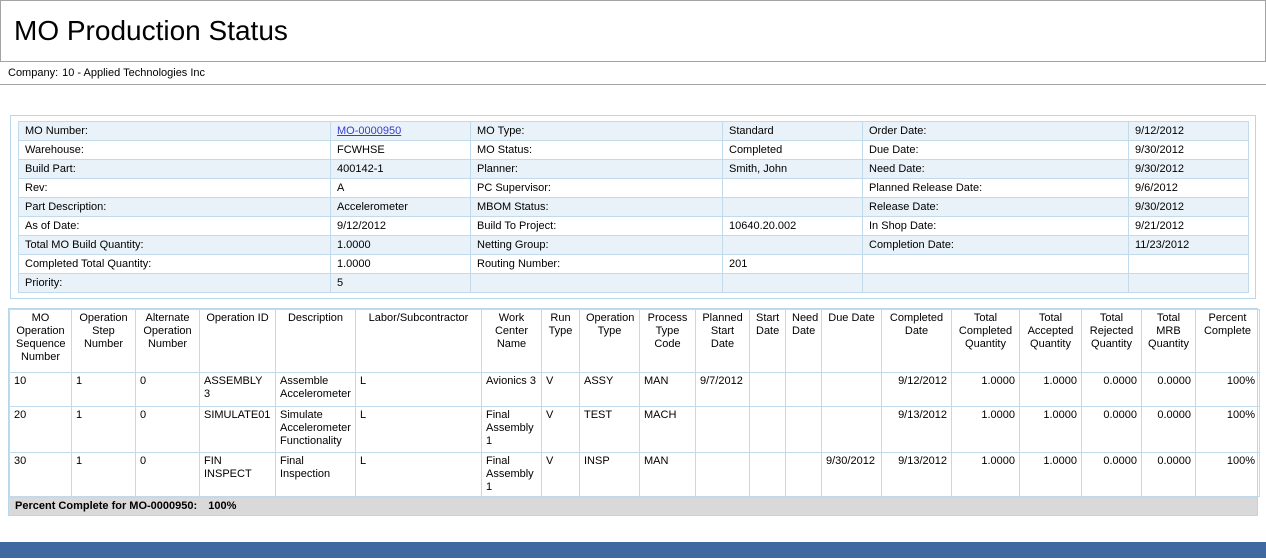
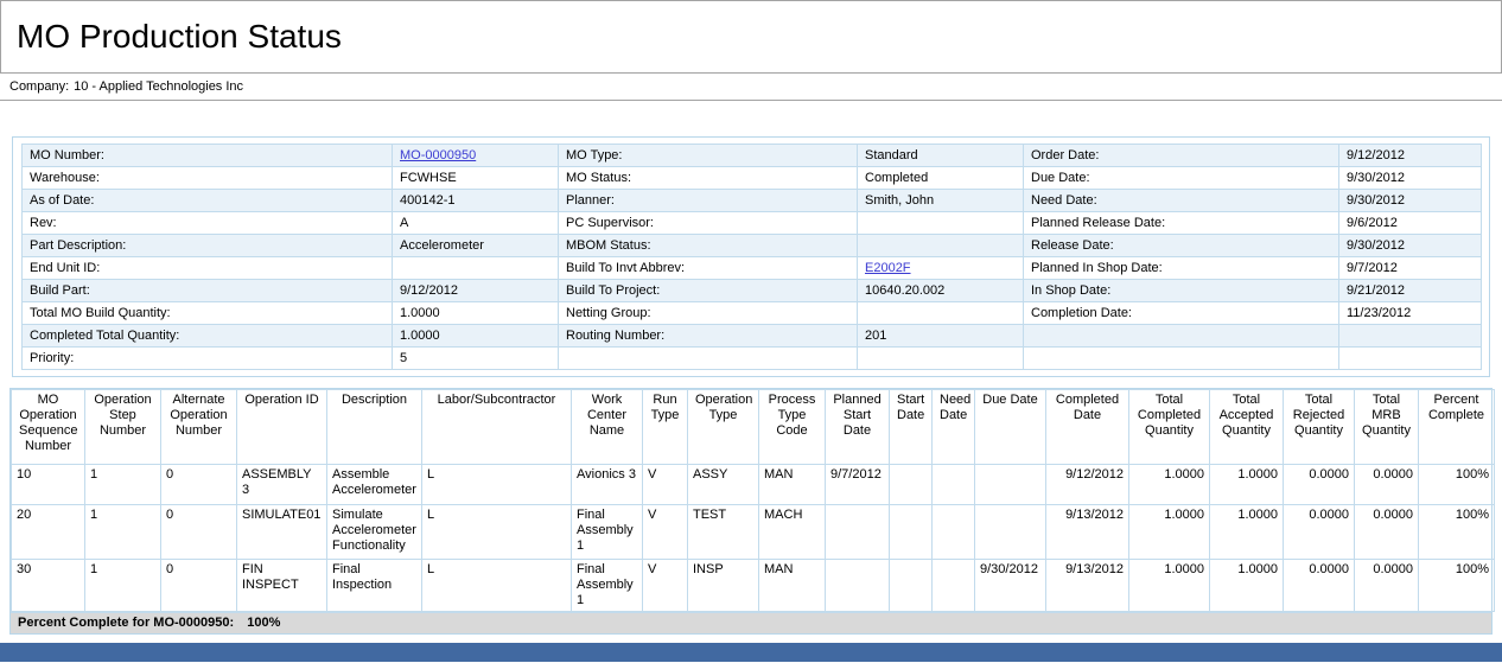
  MO Production Status
  Company:
  10 - Applied Technologies Inc
  MO Number:	MO-0000950	MO Type:	Standard	Order Date:	9/12/2012
  Warehouse:	FCWHSE	MO Status:	Completed	Due Date:	9/30/2012
- Build Part:	400142-1	Planner:	Smith, John	Need Date:	9/30/2012
+ As of Date:	400142-1	Planner:	Smith, John	Need Date:	9/30/2012
  Rev:	A	PC Supervisor:		Planned Release Date:	9/6/2012
  Part Description:	Accelerometer	MBOM Status:		Release Date:	9/30/2012
+ End Unit ID:		Build To Invt Abbrev:	E2002F	Planned In Shop Date:	9/7/2012
- As of Date:	9/12/2012	Build To Project:	10640.20.002	In Shop Date:	9/21/2012
+ Build Part:	9/12/2012	Build To Project:	10640.20.002	In Shop Date:	9/21/2012
  Total MO Build Quantity:	1.0000	Netting Group:		Completion Date:	11/23/2012
  Completed Total Quantity:	1.0000	Routing Number:	201
  Priority:	5
  MO Operation Sequence Number	Operation Step Number	Alternate Operation Number	Operation ID	Description	Labor/Subcontractor	Work Center Name	Run Type	Operation Type	Process Type Code	Planned Start Date	Start Date	Need Date	Due Date	Completed Date	Total Completed Quantity	Total Accepted Quantity	Total Rejected Quantity	Total MRB Quantity	Percent Complete
  10	1	0	ASSEMBLY 3	Assemble Accelerometer	L	Avionics 3	V	ASSY	MAN	9/7/2012				9/12/2012	1.0000	1.0000	0.0000	0.0000	100%
  20	1	0	SIMULATE01	Simulate Accelerometer Functionality	L	Final Assembly 1	V	TEST	MACH					9/13/2012	1.0000	1.0000	0.0000	0.0000	100%
  30	1	0	FIN INSPECT	Final Inspection	L	Final Assembly 1	V	INSP	MAN				9/30/2012	9/13/2012	1.0000	1.0000	0.0000	0.0000	100%
  Percent Complete for MO-0000950: 100%
